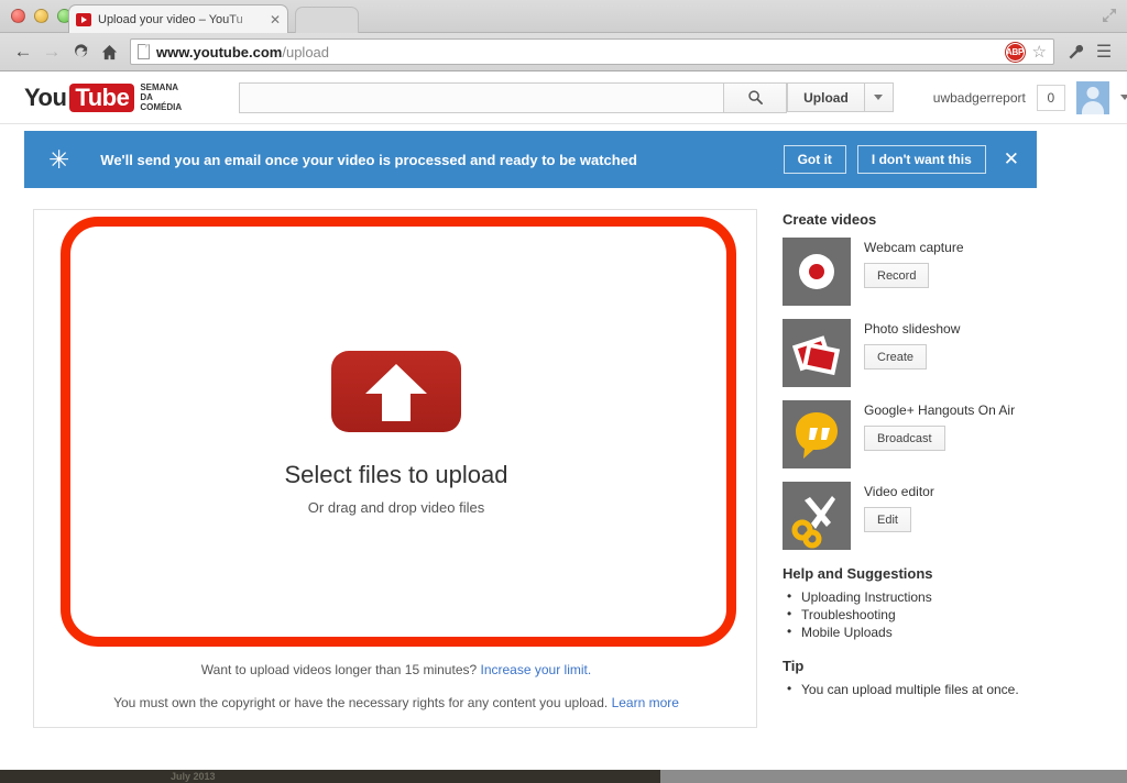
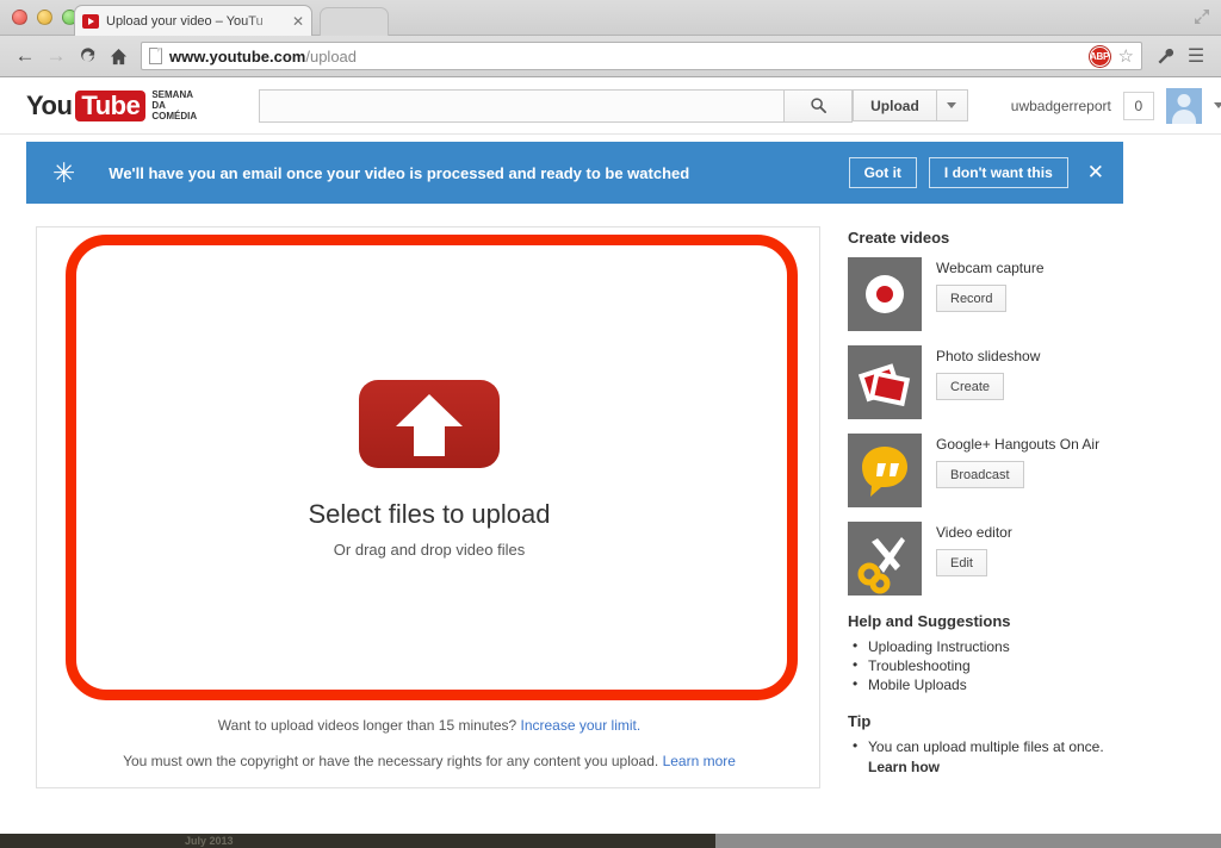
  Upload your video – YouTu
  ✕
  ←
  →
  www.youtube.com/upload
  ABP
  ☆
  ☰
  You
  Tube
  SEMANA DA
  COMÉDIA
  Upload
  uwbadgerreport
  0
  ✳
- We'll send you an email once your video is processed and ready to be watched
+ We'll have you an email once your video is processed and ready to be watched
  Got it
  I don't want this
  ✕
  Select files to upload
  Or drag and drop video files
  Want to upload videos longer than 15 minutes? Increase your limit.
  You must own the copyright or have the necessary rights for any content you upload. Learn more
  Create videos
  Webcam capture
  Record
  Photo slideshow
  Create
  Google+ Hangouts On Air
  Broadcast
  Video editor
  Edit
  Help and Suggestions
  Uploading Instructions
  Troubleshooting
  Mobile Uploads
  Tip
  You can upload multiple files at once.
+ Learn how
  July 2013
